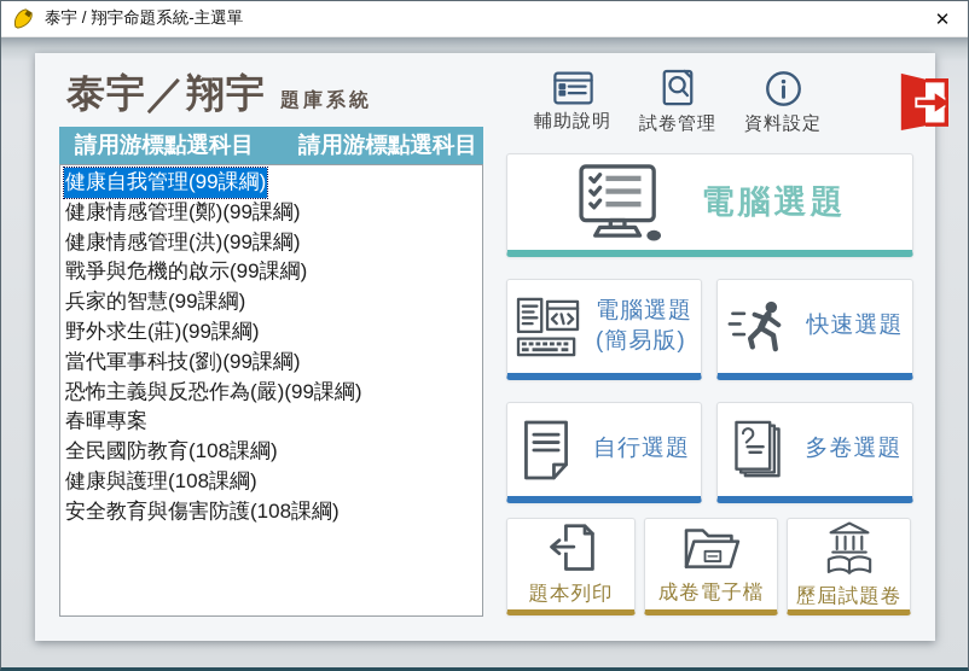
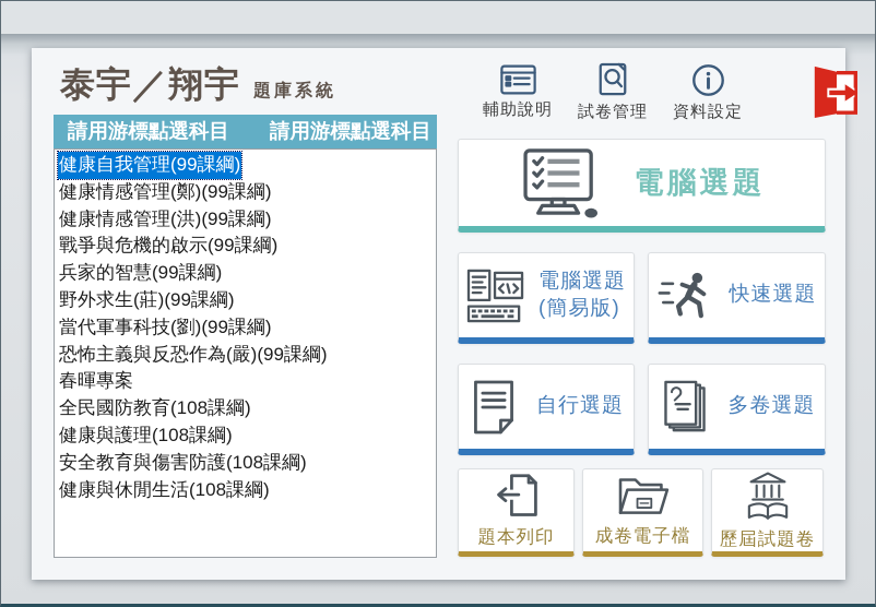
- 泰宇 / 翔宇命題系統-主選單
- ✕
  泰宇／翔宇
  題庫系統
  請用游標點選科目
  請用游標點選科目
  健康自我管理(99課綱)
  健康情感管理(鄭)(99課綱)
  健康情感管理(洪)(99課綱)
  戰爭與危機的啟示(99課綱)
  兵家的智慧(99課綱)
  野外求生(莊)(99課綱)
  當代軍事科技(劉)(99課綱)
  恐怖主義與反恐作為(嚴)(99課綱)
  春暉專案
  全民國防教育(108課綱)
  健康與護理(108課綱)
  安全教育與傷害防護(108課綱)
+ 健康與休閒生活(108課綱)
  輔助說明
  試卷管理
  資料設定
  電腦選題
  電腦選題
  (簡易版)
  快速選題
  自行選題
  多卷選題
  題本列印
  成卷電子檔
  歷屆試題卷
